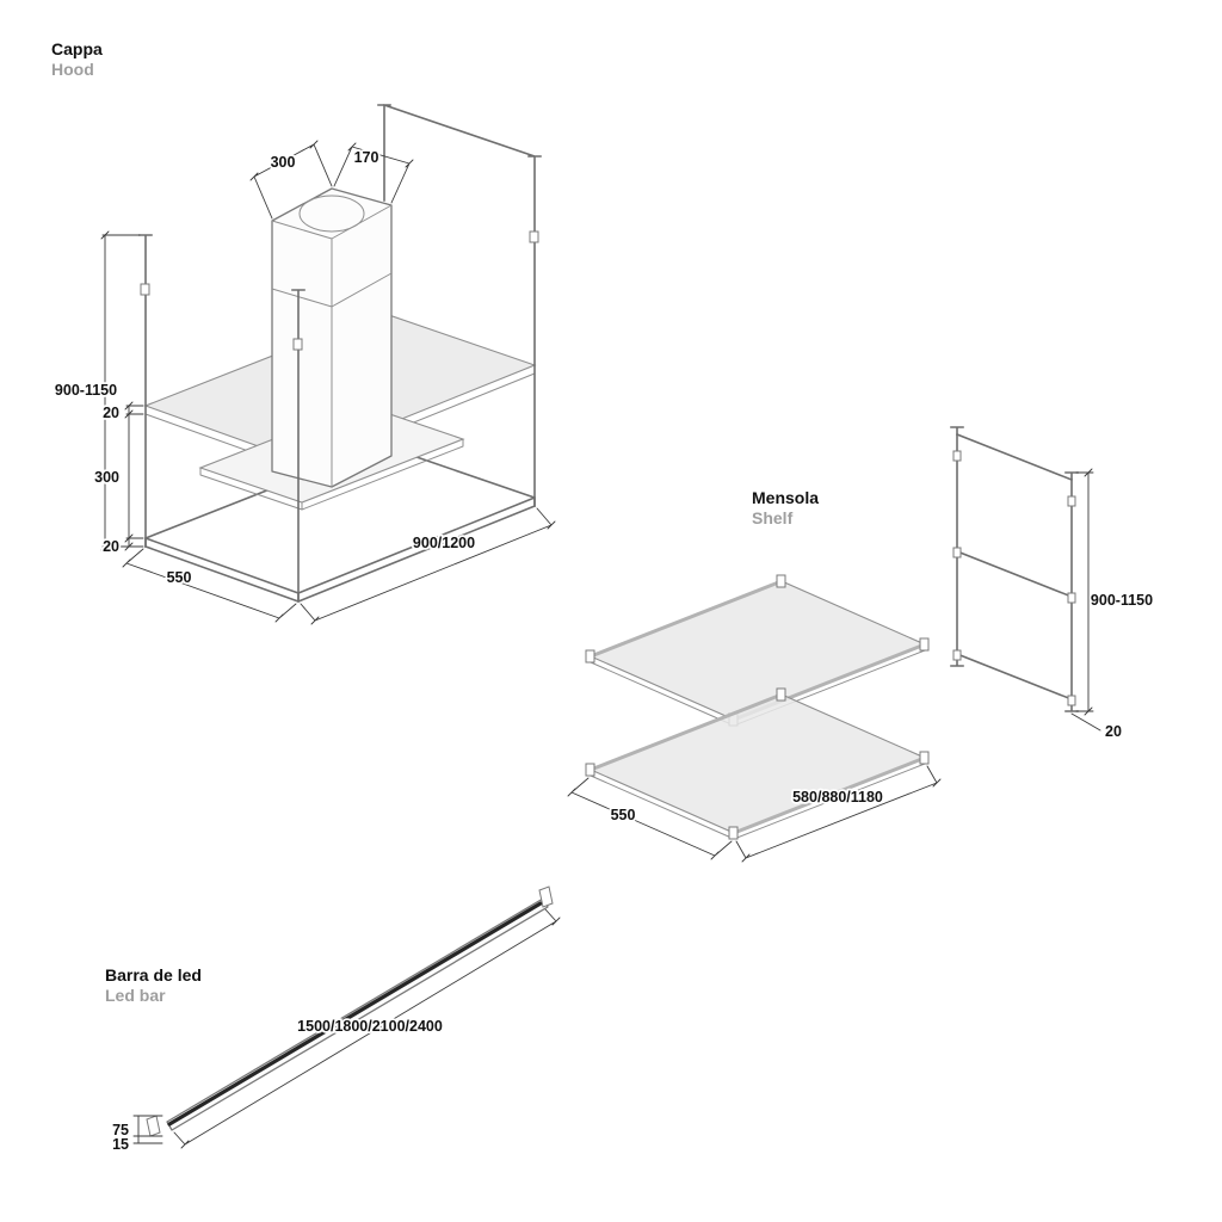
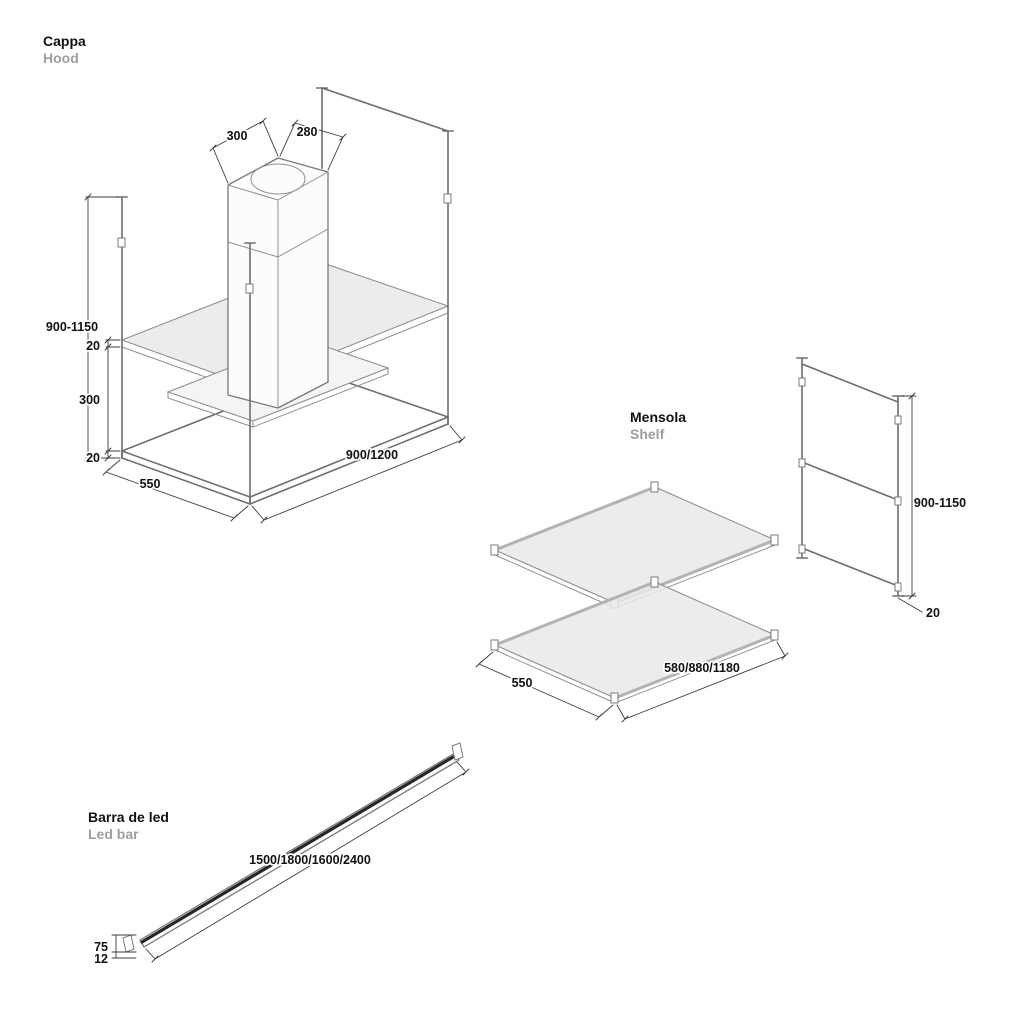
  300
- 170
+ 280
  900-1150
  20
  300
  20
  900/1200
  550
  580/880/1180
  550
  900-1150
  20
- 1500/1800/2100/2400
+ 1500/1800/1600/2400
  75
- 15
+ 12
  Cappa
  Hood
  Mensola
  Shelf
  Barra de led
  Led bar
